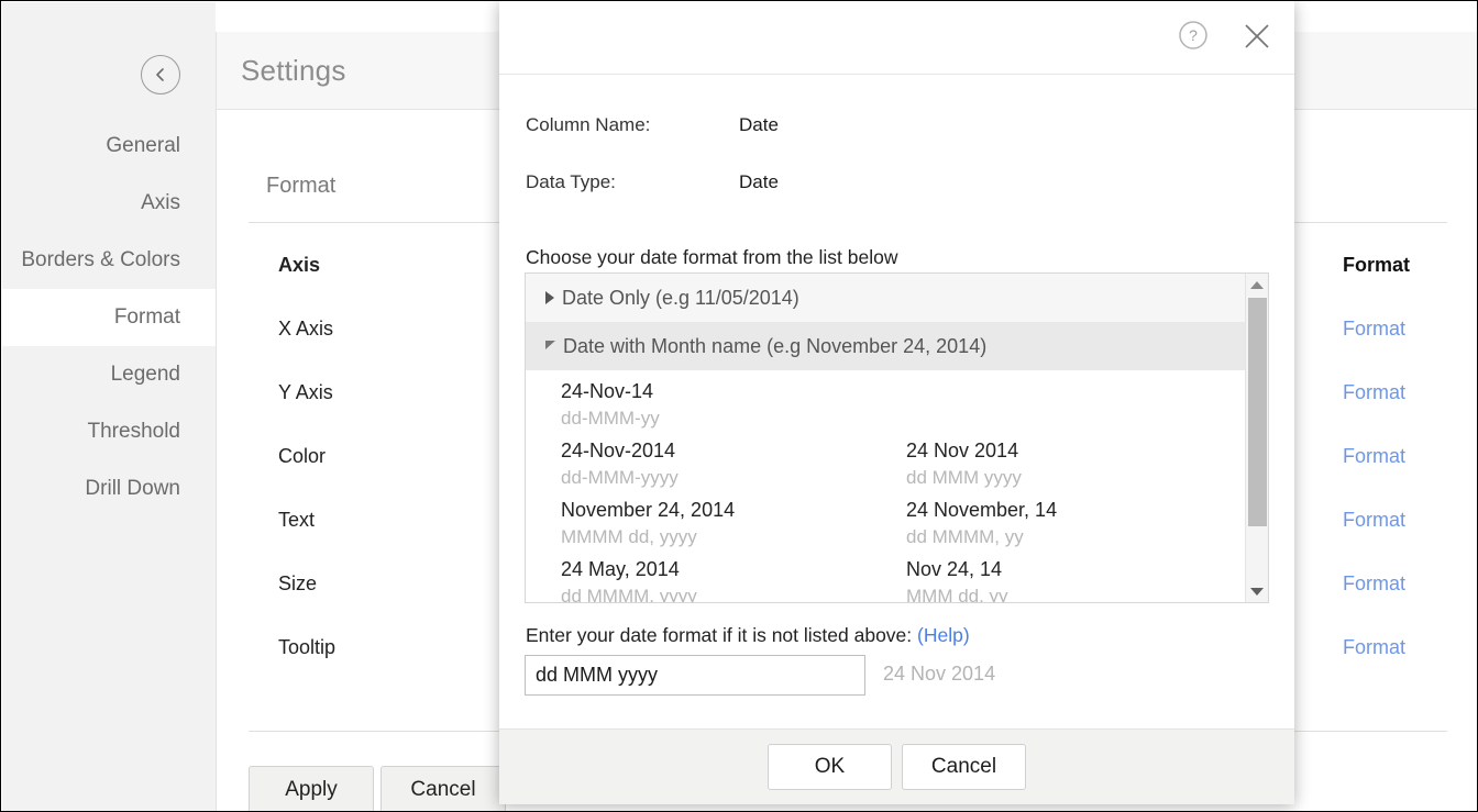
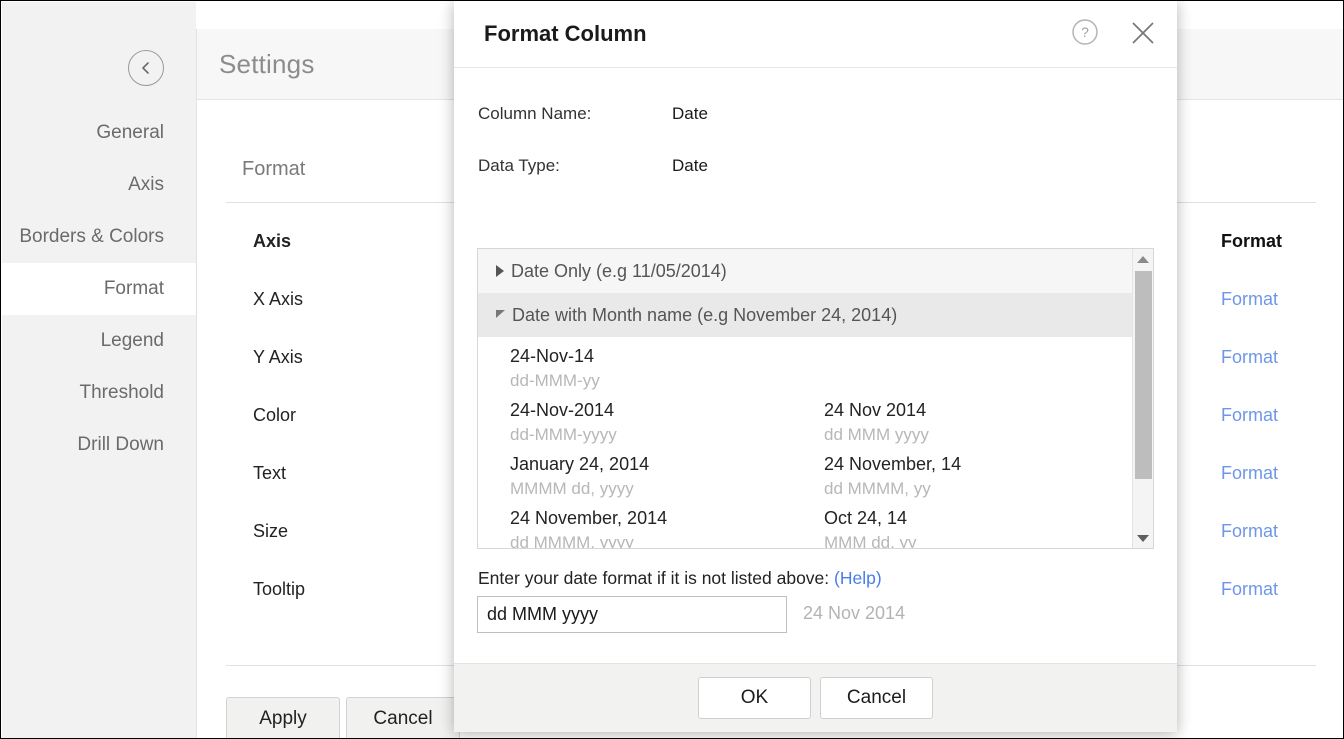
  General
  Axis
  Borders & Colors
  Format
  Legend
  Threshold
  Drill Down
  Settings
  Format
  Axis
  Format
  X Axis
  Format
  Y Axis
  Format
  Color
  Format
  Text
  Format
  Size
  Format
  Tooltip
  Format
  Apply
  Cancel
+ Format Column
  ?
  Column Name:
  Date
  Data Type:
  Date
- Choose your date format from the list below
  Date Only (e.g 11/05/2014)
  Date with Month name (e.g November 24, 2014)
  24-Nov-14
  dd-MMM-yy
  24-Nov-2014
  dd-MMM-yyyy
  24 Nov 2014
  dd MMM yyyy
- November 24, 2014
+ January 24, 2014
  MMMM dd, yyyy
  24 November, 14
  dd MMMM, yy
- 24 May, 2014
+ 24 November, 2014
  dd MMMM, yyyy
- Nov 24, 14
+ Oct 24, 14
  MMM dd, yy
  Enter your date format if it is not listed above: (Help)
  dd MMM yyyy
  24 Nov 2014
  OK
  Cancel
